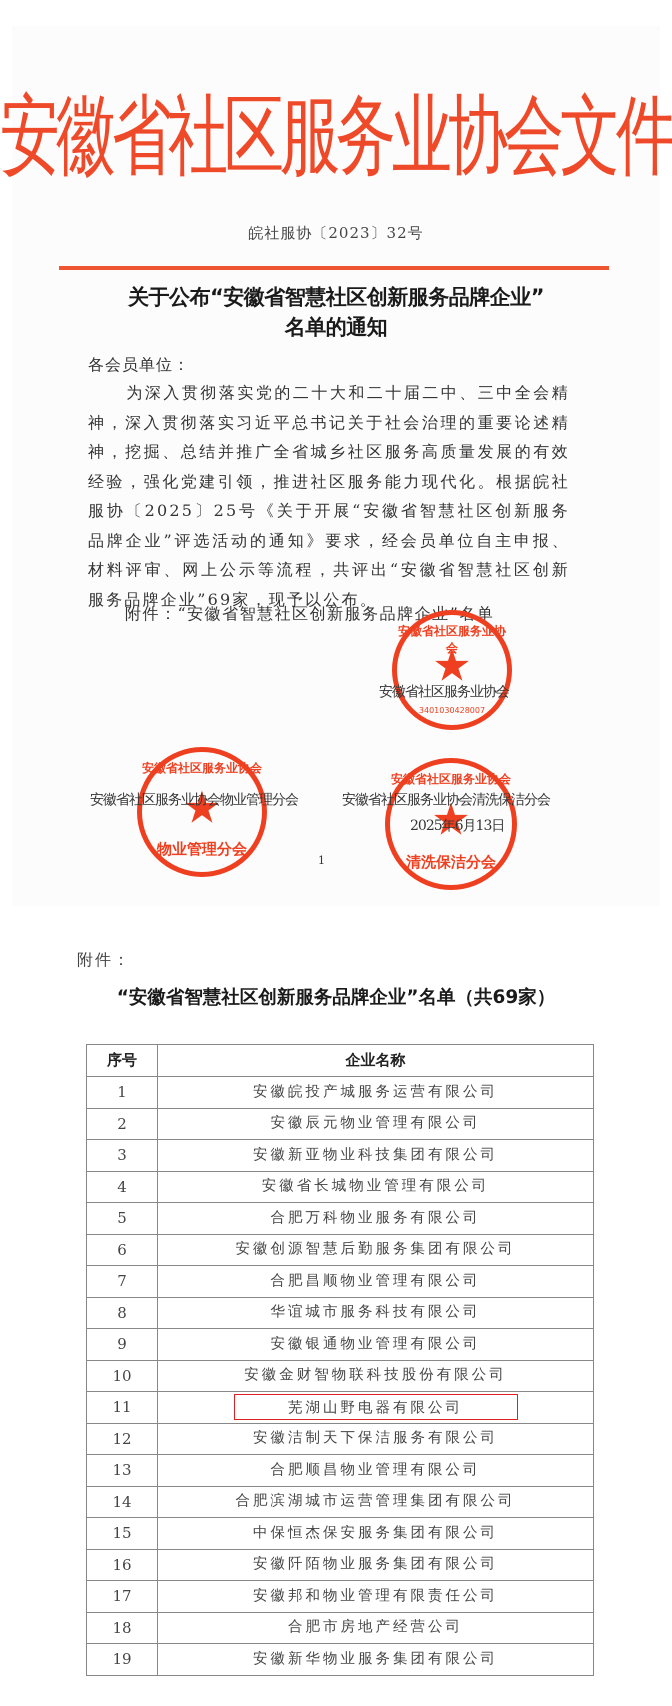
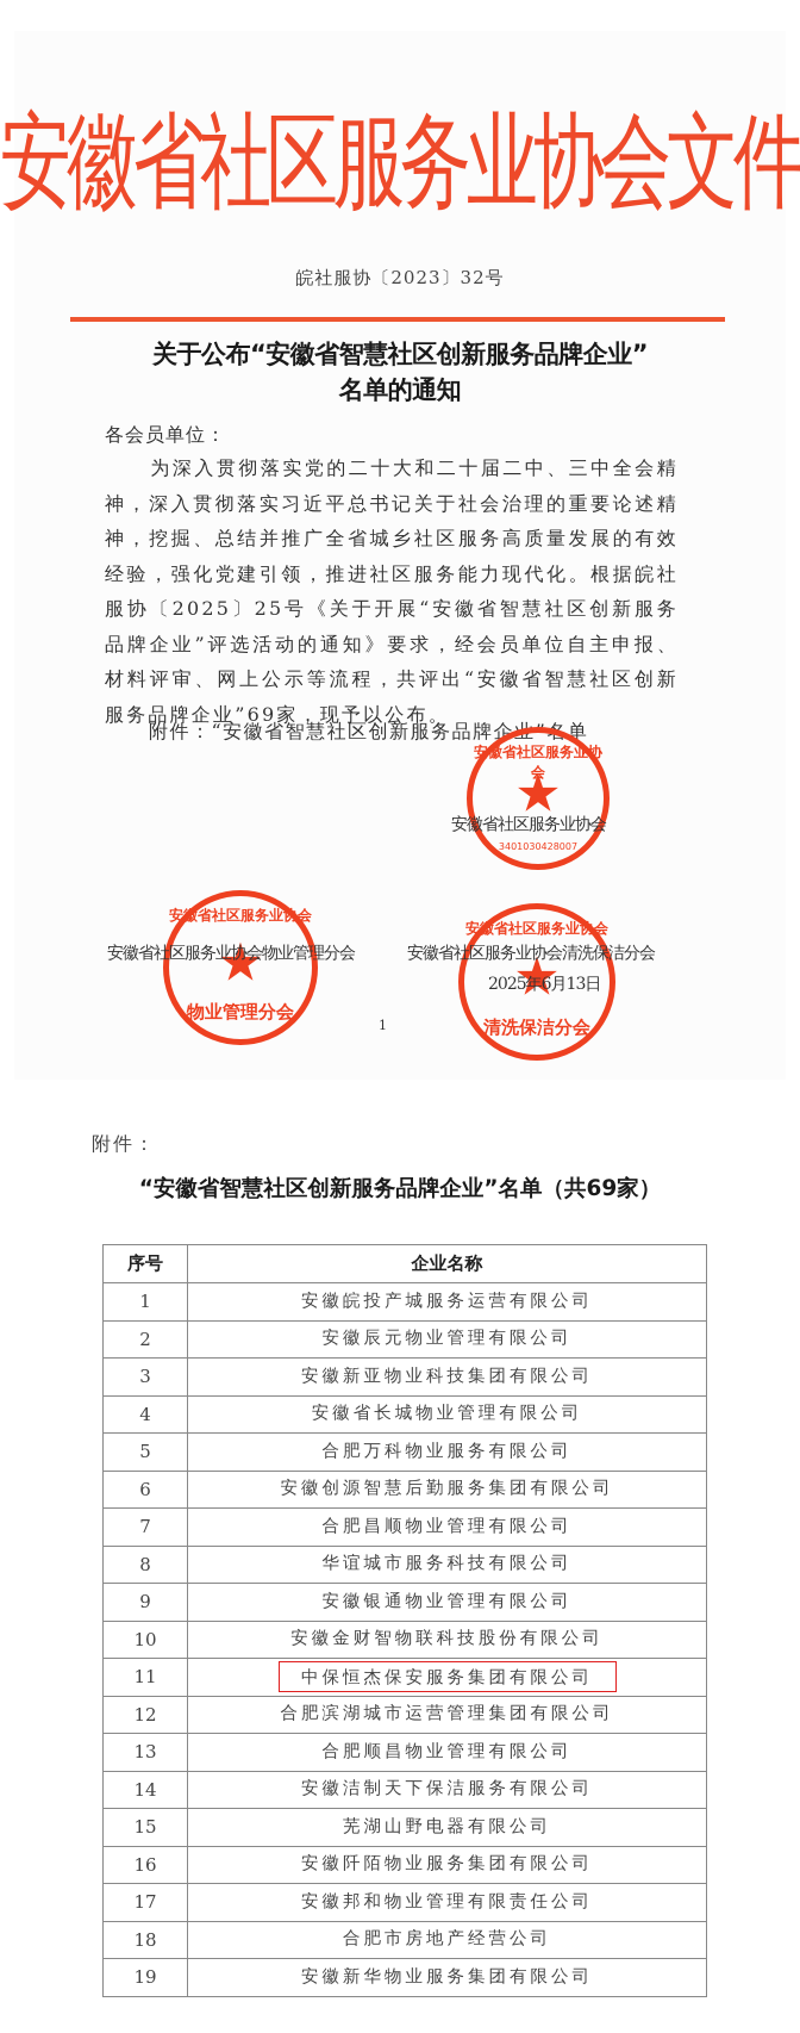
  安徽省社区服务业协会文件
  皖社服协〔2023〕32号
  关于公布“安徽省智慧社区创新服务品牌企业”
  名单的通知
  各会员单位：
  为深入贯彻落实党的二十大和二十届二中、三中全会精神，深入贯彻落实习近平总书记关于社会治理的重要论述精神，挖掘、总结并推广全省城乡社区服务高质量发展的有效经验，强化党建引领，推进社区服务能力现代化。根据皖社服协〔2025〕25号《关于开展“安徽省智慧社区创新服务品牌企业”评选活动的通知》要求，经会员单位自主申报、材料评审、网上公示等流程，共评出“安徽省智慧社区创新服务品牌企业”69家，现予以公布。
  附件：“安徽省智慧社区创新服务品牌企业”名单
  安徽省社区服务业协会
  ★
  3401030428007
  安徽省社区服务业协会
  安徽省社区服务业协会
  ★
  物业管理分会
  安徽省社区服务业协会物业管理分会
  安徽省社区服务业协会
  ★
  清洗保洁分会
  安徽省社区服务业协会清洗保洁分会
  2025年6月13日
  1
  附件：
  “安徽省智慧社区创新服务品牌企业”名单（共69家）
  序号	企业名称
  1	安徽皖投产城服务运营有限公司
  2	安徽辰元物业管理有限公司
  3	安徽新亚物业科技集团有限公司
  4	安徽省长城物业管理有限公司
  5	合肥万科物业服务有限公司
  6	安徽创源智慧后勤服务集团有限公司
  7	合肥昌顺物业管理有限公司
  8	华谊城市服务科技有限公司
  9	安徽银通物业管理有限公司
  10	安徽金财智物联科技股份有限公司
- 11	芜湖山野电器有限公司
+ 11	中保恒杰保安服务集团有限公司
- 12	安徽洁制天下保洁服务有限公司
+ 12	合肥滨湖城市运营管理集团有限公司
  13	合肥顺昌物业管理有限公司
- 14	合肥滨湖城市运营管理集团有限公司
+ 14	安徽洁制天下保洁服务有限公司
- 15	中保恒杰保安服务集团有限公司
+ 15	芜湖山野电器有限公司
  16	安徽阡陌物业服务集团有限公司
  17	安徽邦和物业管理有限责任公司
  18	合肥市房地产经营公司
  19	安徽新华物业服务集团有限公司
